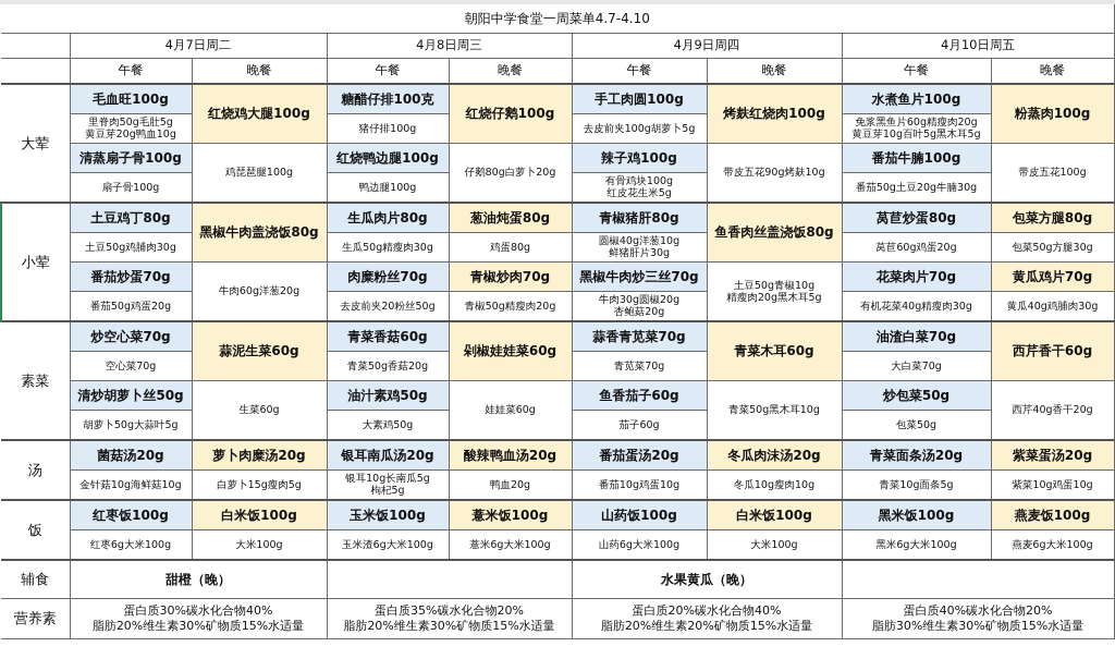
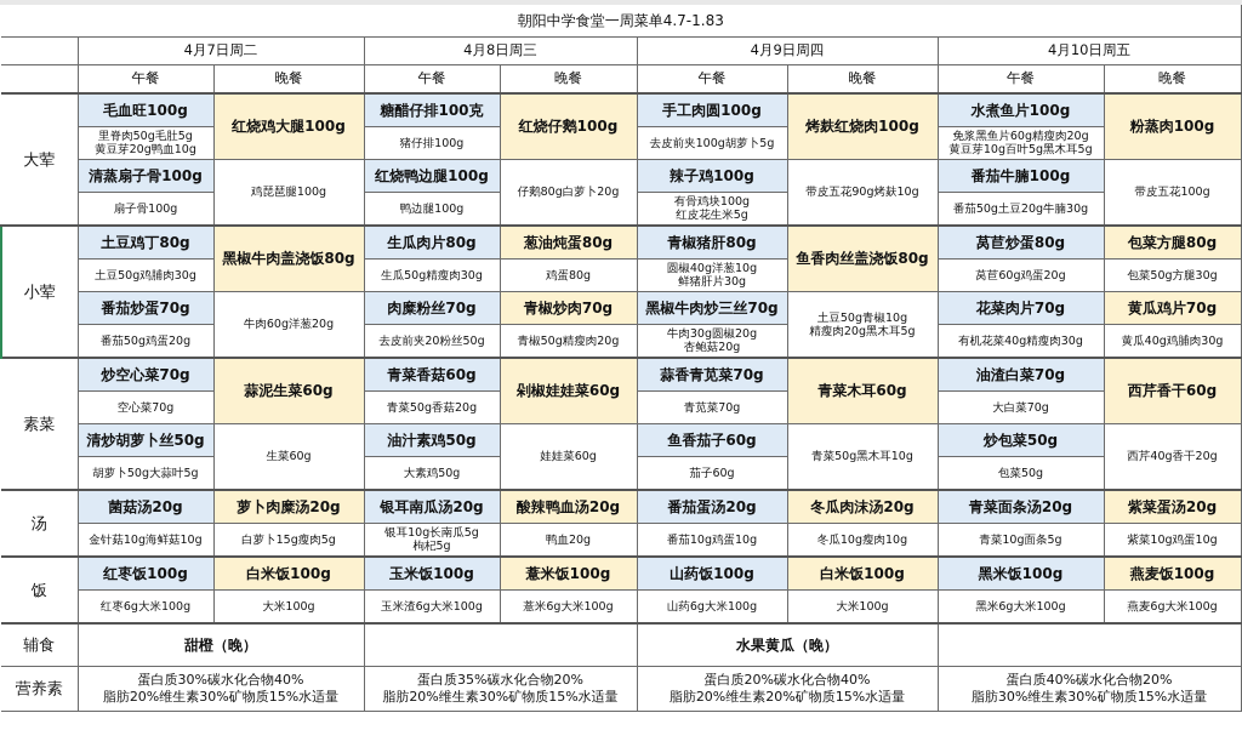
- 朝阳中学食堂一周菜单4.7-4.10
+ 朝阳中学食堂一周菜单4.7-1.83
  	4月7日周二	4月8日周三	4月9日周四	4月10日周五
  	午餐	晚餐	午餐	晚餐	午餐	晚餐	午餐	晚餐
  大荤	毛血旺100g	红烧鸡大腿100g	糖醋仔排100克	红烧仔鹅100g	手工肉圆100g	烤麸红烧肉100g	水煮鱼片100g	粉蒸肉100g
  里脊肉50g毛肚5g黄豆芽20g鸭血10g	猪仔排100g	去皮前夹100g胡萝卜5g	免浆黑鱼片60g精瘦肉20g黄豆芽10g百叶5g黑木耳5g
  清蒸扇子骨100g	鸡琵琶腿100g	红烧鸭边腿100g	仔鹅80g白萝卜20g	辣子鸡100g	带皮五花90g烤麸10g	番茄牛腩100g	带皮五花100g
  扇子骨100g	鸭边腿100g	有骨鸡块100g红皮花生米5g	番茄50g土豆20g牛腩30g
  小荤	土豆鸡丁80g	黑椒牛肉盖浇饭80g	生瓜肉片80g	葱油炖蛋80g	青椒猪肝80g	鱼香肉丝盖浇饭80g	莴苣炒蛋80g	包菜方腿80g
  土豆50g鸡脯肉30g	生瓜50g精瘦肉30g	鸡蛋80g	圆椒40g洋葱10g鲜猪肝片30g	莴苣60g鸡蛋20g	包菜50g方腿30g
  番茄炒蛋70g	牛肉60g洋葱20g	肉糜粉丝70g	青椒炒肉70g	黑椒牛肉炒三丝70g	土豆50g青椒10g精瘦肉20g黑木耳5g	花菜肉片70g	黄瓜鸡片70g
  番茄50g鸡蛋20g	去皮前夹20粉丝50g	青椒50g精瘦肉20g	牛肉30g圆椒20g杏鲍菇20g	有机花菜40g精瘦肉30g	黄瓜40g鸡脯肉30g
  素菜	炒空心菜70g	蒜泥生菜60g	青菜香菇60g	剁椒娃娃菜60g	蒜香青苋菜70g	青菜木耳60g	油渣白菜70g	西芹香干60g
  空心菜70g	青菜50g香菇20g	青苋菜70g	大白菜70g
  清炒胡萝卜丝50g	生菜60g	油汁素鸡50g	娃娃菜60g	鱼香茄子60g	青菜50g黑木耳10g	炒包菜50g	西芹40g香干20g
  胡萝卜50g大蒜叶5g	大素鸡50g	茄子60g	包菜50g
  汤	菌菇汤20g	萝卜肉糜汤20g	银耳南瓜汤20g	酸辣鸭血汤20g	番茄蛋汤20g	冬瓜肉沫汤20g	青菜面条汤20g	紫菜蛋汤20g
  金针菇10g海鲜菇10g	白萝卜15g瘦肉5g	银耳10g长南瓜5g枸杞5g	鸭血20g	番茄10g鸡蛋10g	冬瓜10g瘦肉10g	青菜10g面条5g	紫菜10g鸡蛋10g
  饭	红枣饭100g	白米饭100g	玉米饭100g	薏米饭100g	山药饭100g	白米饭100g	黑米饭100g	燕麦饭100g
  红枣6g大米100g	大米100g	玉米渣6g大米100g	薏米6g大米100g	山药6g大米100g	大米100g	黑米6g大米100g	燕麦6g大米100g
  辅食	甜橙（晚）		水果黄瓜（晚）
  营养素	蛋白质30%碳水化合物40% 脂肪20%维生素30%矿物质15%水适量	蛋白质35%碳水化合物20% 脂肪20%维生素30%矿物质15%水适量	蛋白质20%碳水化合物40% 脂肪20%维生素20%矿物质15%水适量	蛋白质40%碳水化合物20% 脂肪30%维生素30%矿物质15%水适量
